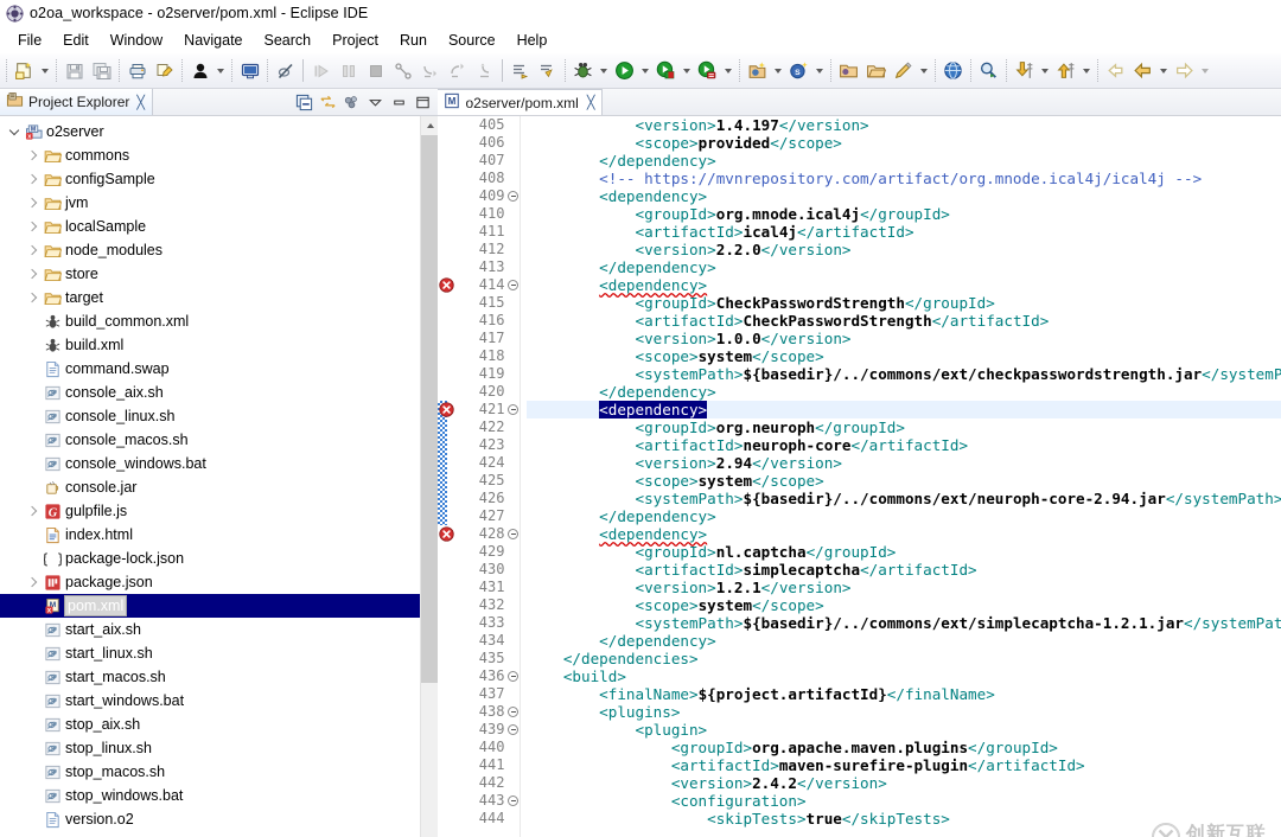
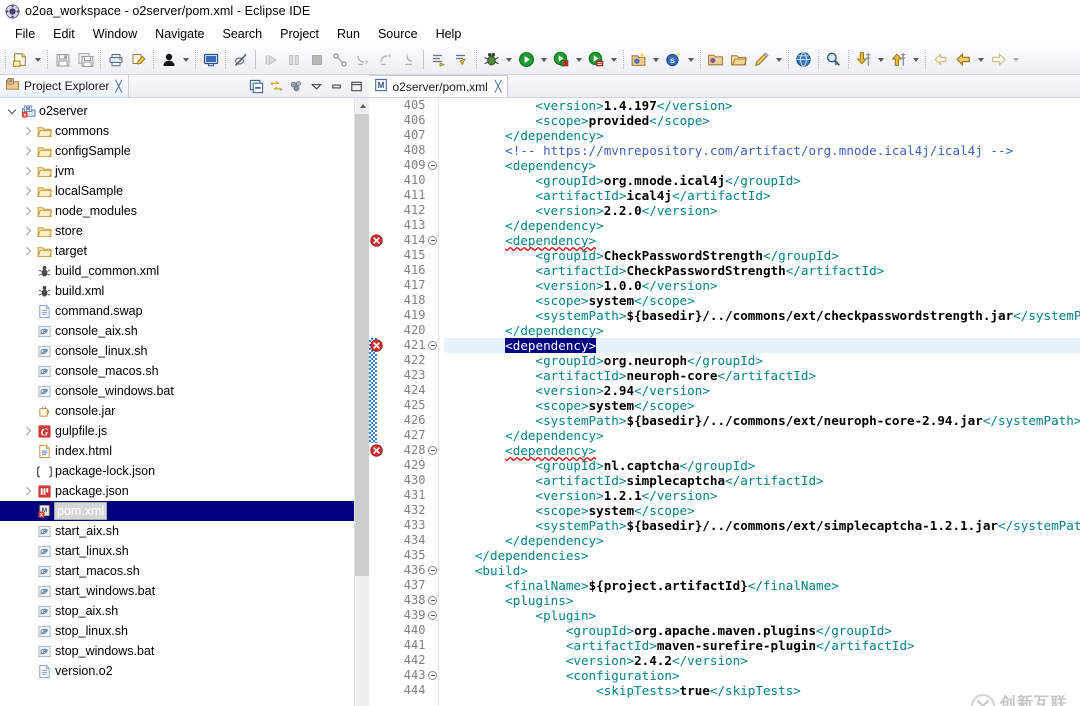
  o2oa_workspace - o2server/pom.xml - Eclipse IDE
  File
  Edit
  Window
  Navigate
  Search
  Project
  Run
  Source
  Help
  Project Explorer
  ╳
  o2server
  commons
  configSample
  jvm
  localSample
  node_modules
  store
  target
  build_common.xml
  build.xml
  command.swap
  console_aix.sh
  console_linux.sh
  console_macos.sh
  console_windows.bat
  console.jar
  G
  gulpfile.js
  index.html
  { }
  package-lock.json
  package.json
  pom.xml
  start_aix.sh
  start_linux.sh
  start_macos.sh
  start_windows.bat
  stop_aix.sh
  stop_linux.sh
- stop_macos.sh
  stop_windows.bat
  version.o2
  M
  o2server/pom.xml
  ╳
  405
  406
  407
  408
  409
  410
  411
  412
  413
  414
  415
  416
  417
  418
  419
  420
  421
  422
  423
  424
  425
  426
  427
  428
  429
  430
  431
  432
  433
  434
  435
  436
  437
  438
  439
  440
  441
  442
  443
  444
  <version>1.4.197</version>
  <scope>provided</scope>
  </dependency>
  <!-- https://mvnrepository.com/artifact/org.mnode.ical4j/ical4j -->
  <dependency>
  <groupId>org.mnode.ical4j</groupId>
  <artifactId>ical4j</artifactId>
  <version>2.2.0</version>
  </dependency>
  <dependency>
  <groupId>CheckPasswordStrength</groupId>
  <artifactId>CheckPasswordStrength</artifactId>
  <version>1.0.0</version>
  <scope>system</scope>
  <systemPath>${basedir}/../commons/ext/checkpasswordstrength.jar</systemP
  </dependency>
  <dependency>
  <groupId>org.neuroph</groupId>
  <artifactId>neuroph-core</artifactId>
  <version>2.94</version>
  <scope>system</scope>
  <systemPath>${basedir}/../commons/ext/neuroph-core-2.94.jar</systemPath>
  </dependency>
  <dependency>
  <groupId>nl.captcha</groupId>
  <artifactId>simplecaptcha</artifactId>
  <version>1.2.1</version>
  <scope>system</scope>
  <systemPath>${basedir}/../commons/ext/simplecaptcha-1.2.1.jar</systemPat
  </dependency>
  </dependencies>
  <build>
  <finalName>${project.artifactId}</finalName>
  <plugins>
  <plugin>
  <groupId>org.apache.maven.plugins</groupId>
  <artifactId>maven-surefire-plugin</artifactId>
  <version>2.4.2</version>
  <configuration>
  <skipTests>true</skipTests>
  创新互联
